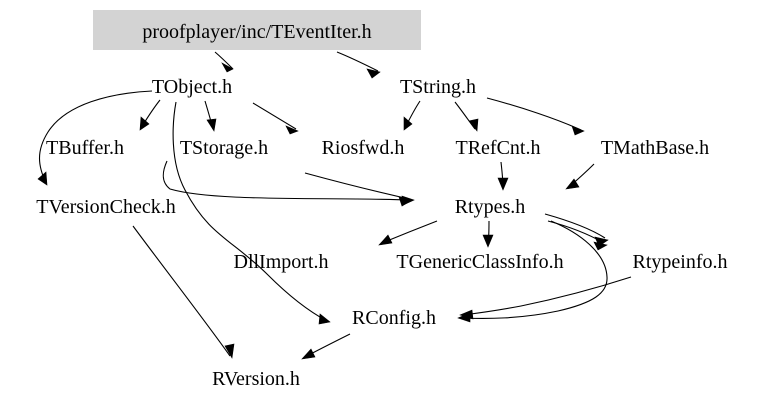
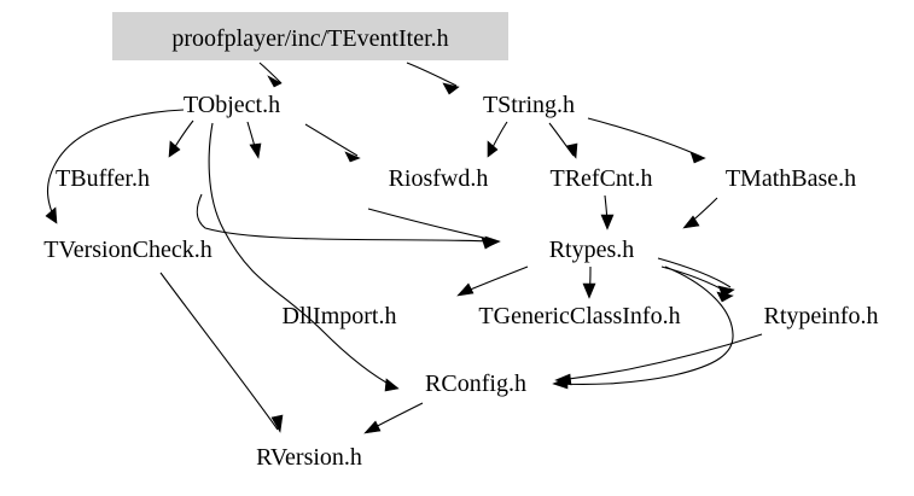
  proofplayer/inc/TEventIter.h
  TObject.h
  TString.h
  TBuffer.h
- TStorage.h
  Riosfwd.h
  TRefCnt.h
  TMathBase.h
  TVersionCheck.h
  Rtypes.h
  DllImport.h
  TGenericClassInfo.h
  Rtypeinfo.h
  RConfig.h
  RVersion.h
